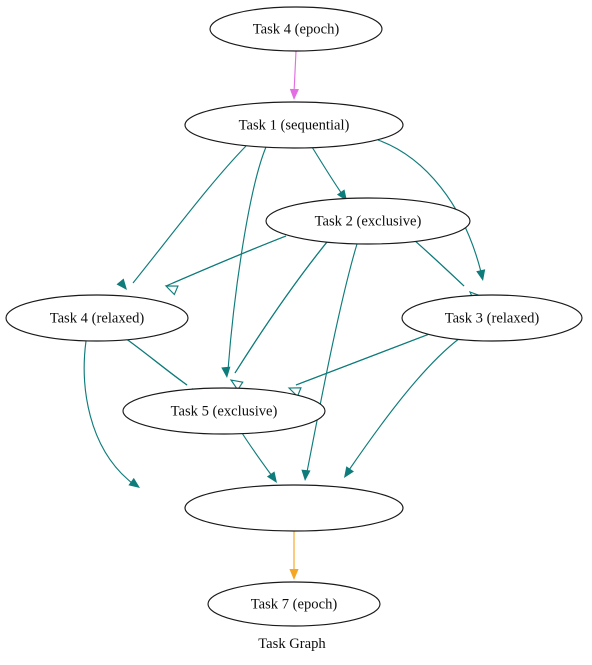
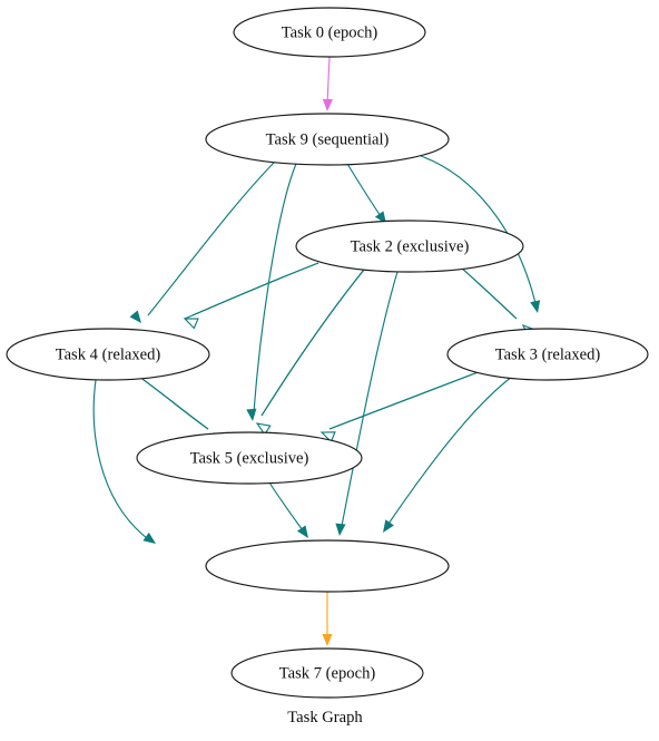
- Task 4 (epoch)
+ Task 0 (epoch)
- Task 1 (sequential)
+ Task 9 (sequential)
  Task 2 (exclusive)
  Task 3 (relaxed)
  Task 4 (relaxed)
  Task 5 (exclusive)
  Task 7 (epoch)
  Task Graph
